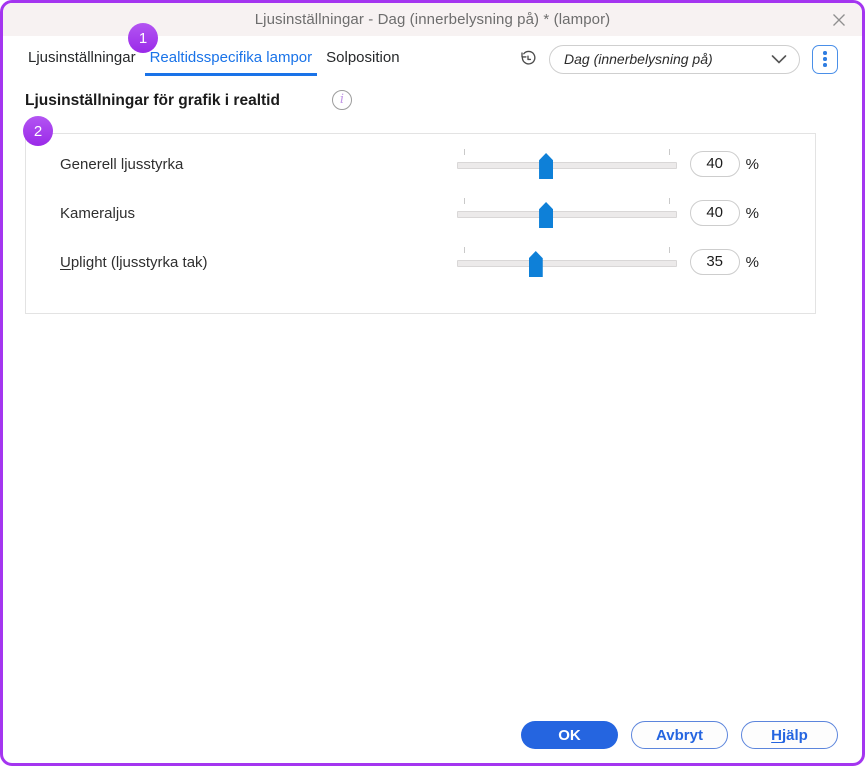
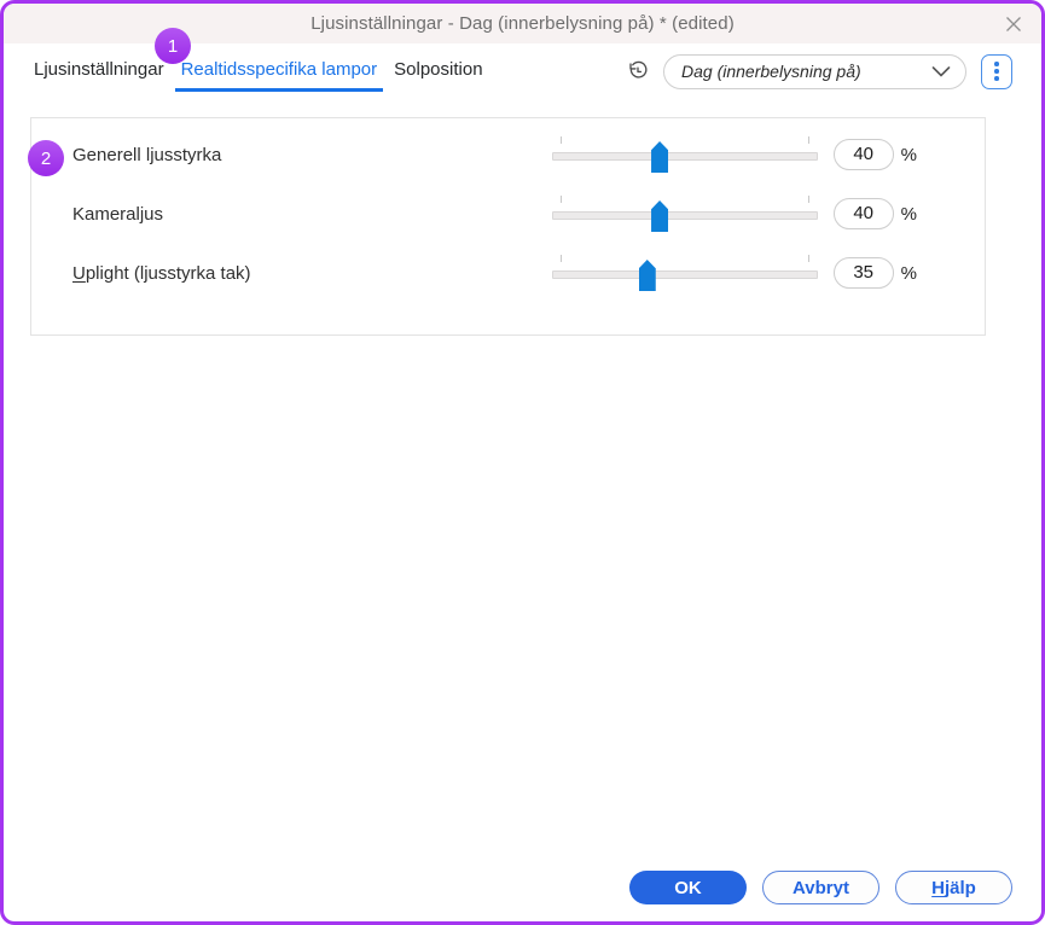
- Ljusinställningar - Dag (innerbelysning på) * (lampor)
+ Ljusinställningar - Dag (innerbelysning på) * (edited)
  Ljusinställningar
  Realtidsspecifika lampor
  Solposition
  Dag (innerbelysning på)
- Ljusinställningar för grafik i realtid
- i
  Generell ljusstyrka
  40
  %
  Kameraljus
  40
  %
  Uplight (ljusstyrka tak)
  35
  %
  1
  2
  OK
  Avbryt
  Hjälp
